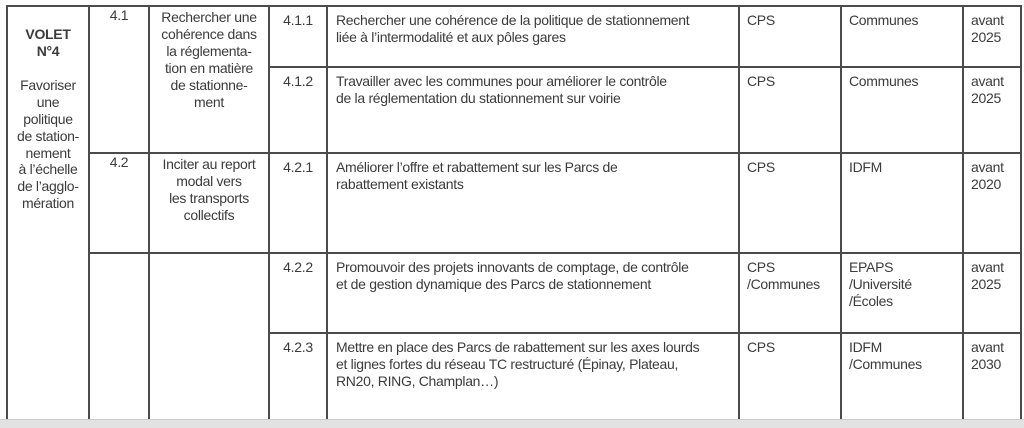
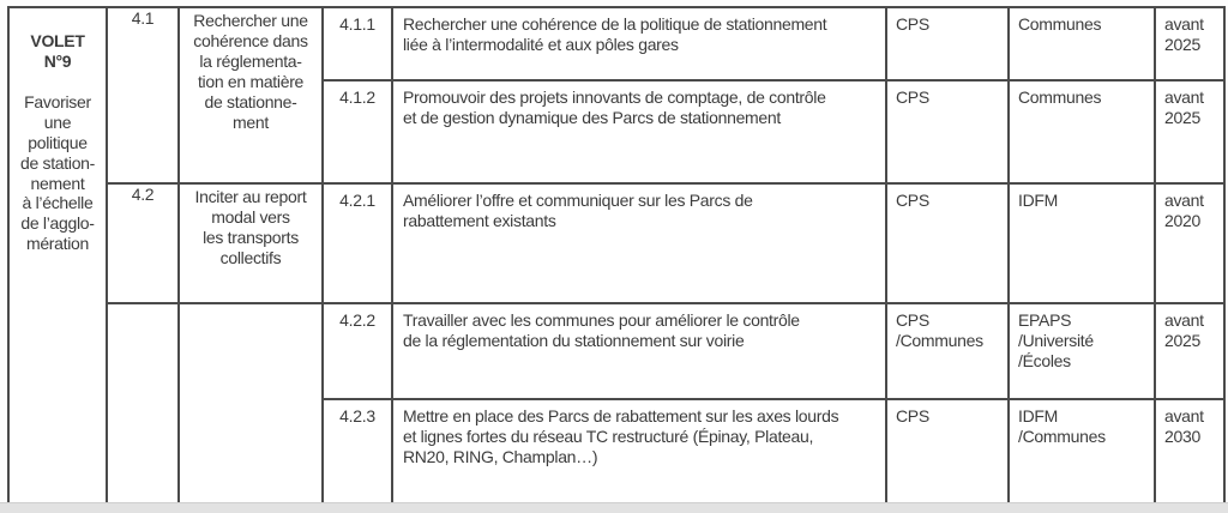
- VOLET N°4 Favoriser une politique de station- nement à l’échelle de l’agglo- mération	4.1	Rechercher une cohérence dans la réglementa- tion en matière de stationne- ment	4.1.1	Rechercher une cohérence de la politique de stationnement liée à l’intermodalité et aux pôles gares	CPS	Communes	avant 2025
+ VOLET N°9 Favoriser une politique de station- nement à l’échelle de l’agglo- mération	4.1	Rechercher une cohérence dans la réglementa- tion en matière de stationne- ment	4.1.1	Rechercher une cohérence de la politique de stationnement liée à l’intermodalité et aux pôles gares	CPS	Communes	avant 2025
- 4.1.2	Travailler avec les communes pour améliorer le contrôle de la réglementation du stationnement sur voirie	CPS	Communes	avant 2025
+ 4.1.2	Promouvoir des projets innovants de comptage, de contrôle et de gestion dynamique des Parcs de stationnement	CPS	Communes	avant 2025
- 4.2	Inciter au report modal vers les transports collectifs	4.2.1	Améliorer l’offre et rabattement sur les Parcs de rabattement existants	CPS	IDFM	avant 2020
+ 4.2	Inciter au report modal vers les transports collectifs	4.2.1	Améliorer l’offre et communiquer sur les Parcs de rabattement existants	CPS	IDFM	avant 2020
- 		4.2.2	Promouvoir des projets innovants de comptage, de contrôle et de gestion dynamique des Parcs de stationnement	CPS /Communes	EPAPS /Université /Écoles	avant 2025
+ 		4.2.2	Travailler avec les communes pour améliorer le contrôle de la réglementation du stationnement sur voirie	CPS /Communes	EPAPS /Université /Écoles	avant 2025
  4.2.3	Mettre en place des Parcs de rabattement sur les axes lourds et lignes fortes du réseau TC restructuré (Épinay, Plateau, RN20, RING, Champlan…)	CPS	IDFM /Communes	avant 2030
